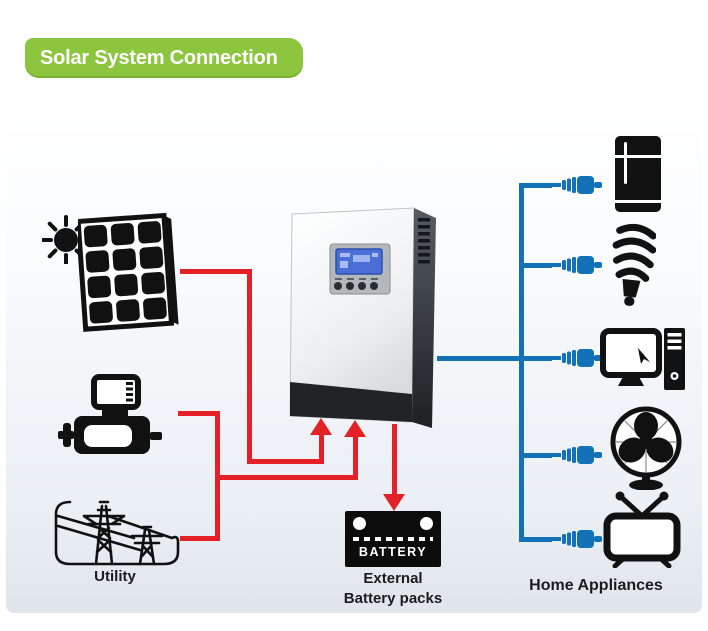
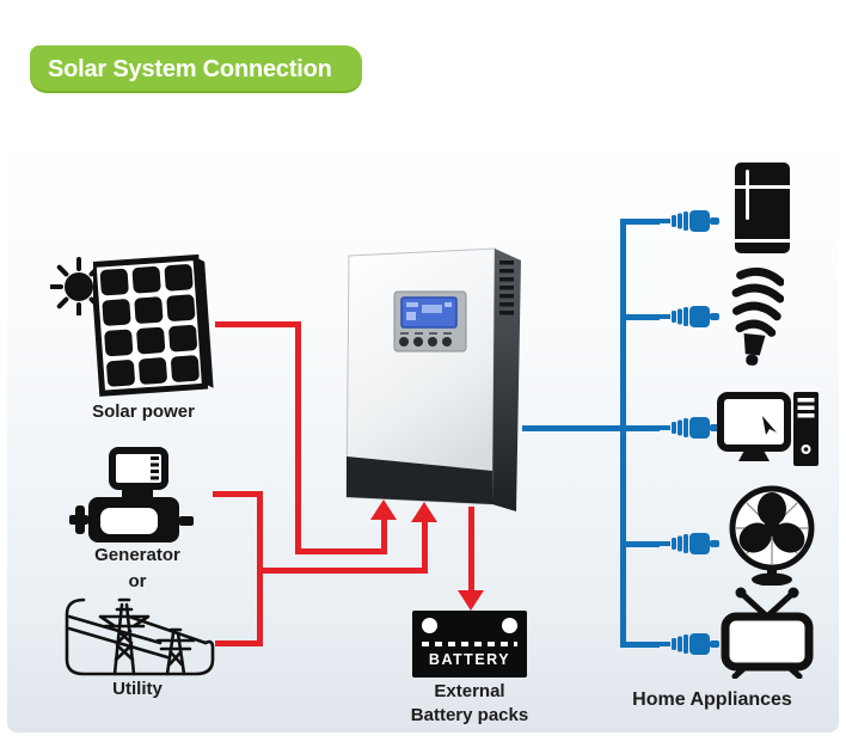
  Solar System Connection
+ Solar power
+ Generator
+ or
  Utility
  BATTERY
  External
  Battery packs
  Home Appliances
